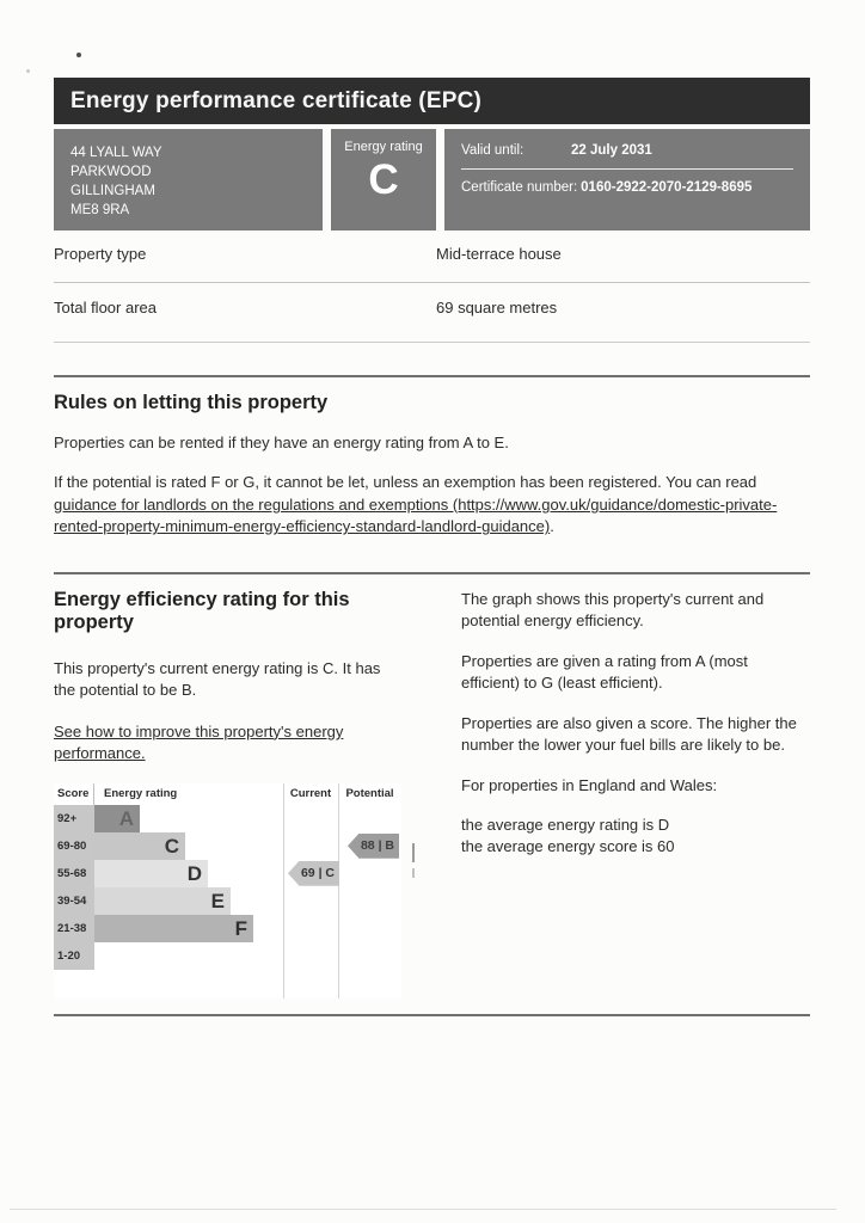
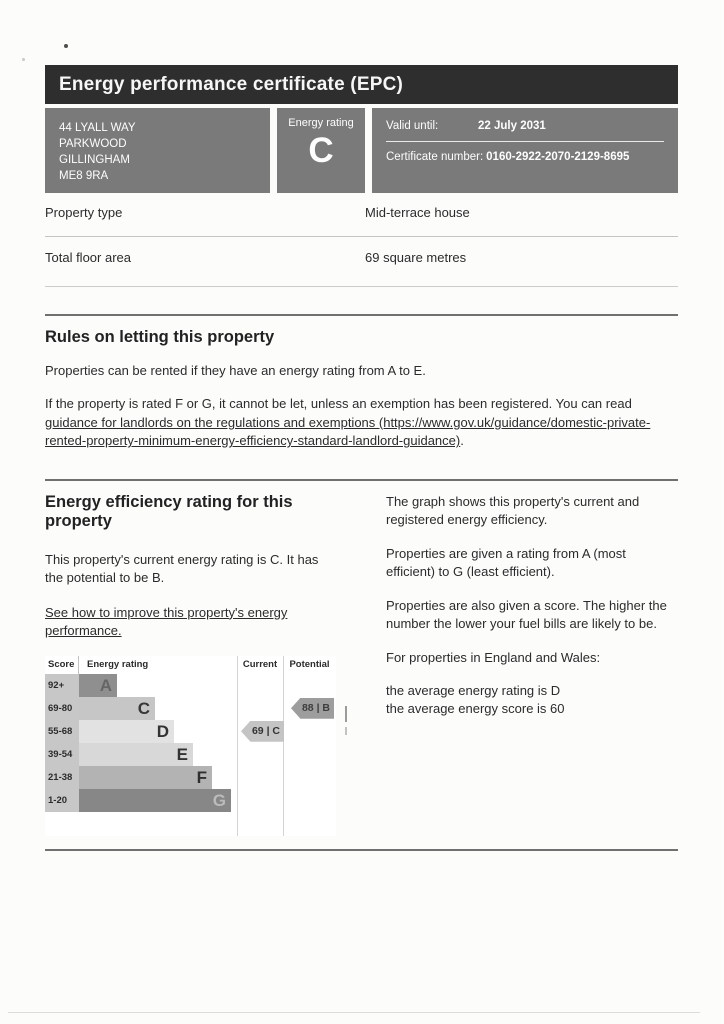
  Energy performance certificate (EPC)
  44 LYALL WAY
  PARKWOOD
  GILLINGHAM
  ME8 9RA
  Energy rating
  C
  Valid until:
  22 July 2031
  Certificate number: 0160-2922-2070-2129-8695
  Property type
  Mid-terrace house
  Total floor area
  69 square metres
  Rules on letting this property
  Properties can be rented if they have an energy rating from A to E.
- If the potential is rated F or G, it cannot be let, unless an exemption has been registered. You can read guidance for landlords on the regulations and exemptions (https://www.gov.uk/guidance/domestic-private-rented-property-minimum-energy-efficiency-standard-landlord-guidance).
+ If the property is rated F or G, it cannot be let, unless an exemption has been registered. You can read guidance for landlords on the regulations and exemptions (https://www.gov.uk/guidance/domestic-private-rented-property-minimum-energy-efficiency-standard-landlord-guidance).
  Energy efficiency rating for this property
  This property's current energy rating is C. It has the potential to be B.
  See how to improve this property's energy performance.
  Score
  Energy rating
  92+
  A
  69-80
  C
  55-68
  D
  39-54
  E
  21-38
  F
  1-20
+ G
  Current
  Potential
  69 | C
  88 | B
- The graph shows this property's current and potential energy efficiency.
+ The graph shows this property's current and registered energy efficiency.
  Properties are given a rating from A (most efficient) to G (least efficient).
  Properties are also given a score. The higher the number the lower your fuel bills are likely to be.
  For properties in England and Wales:
  the average energy rating is D
  the average energy score is 60
